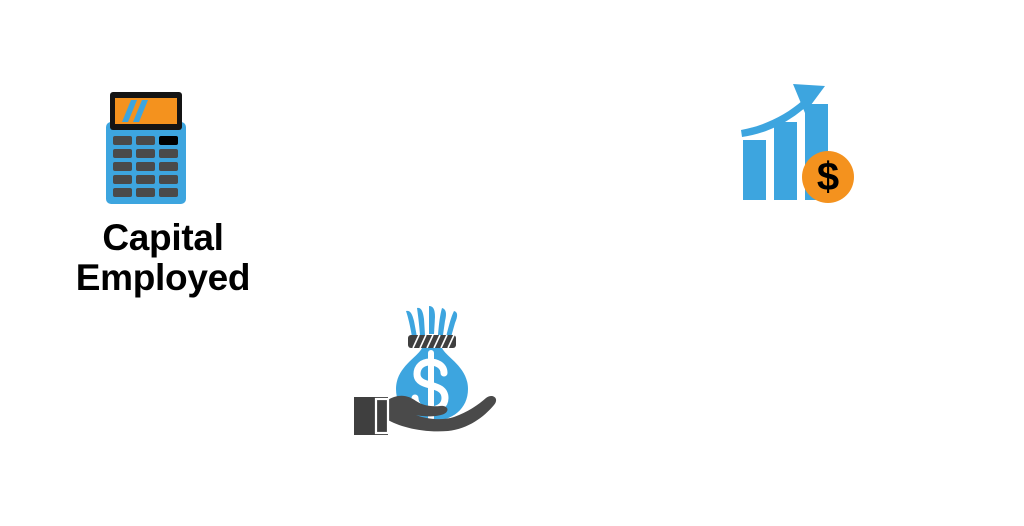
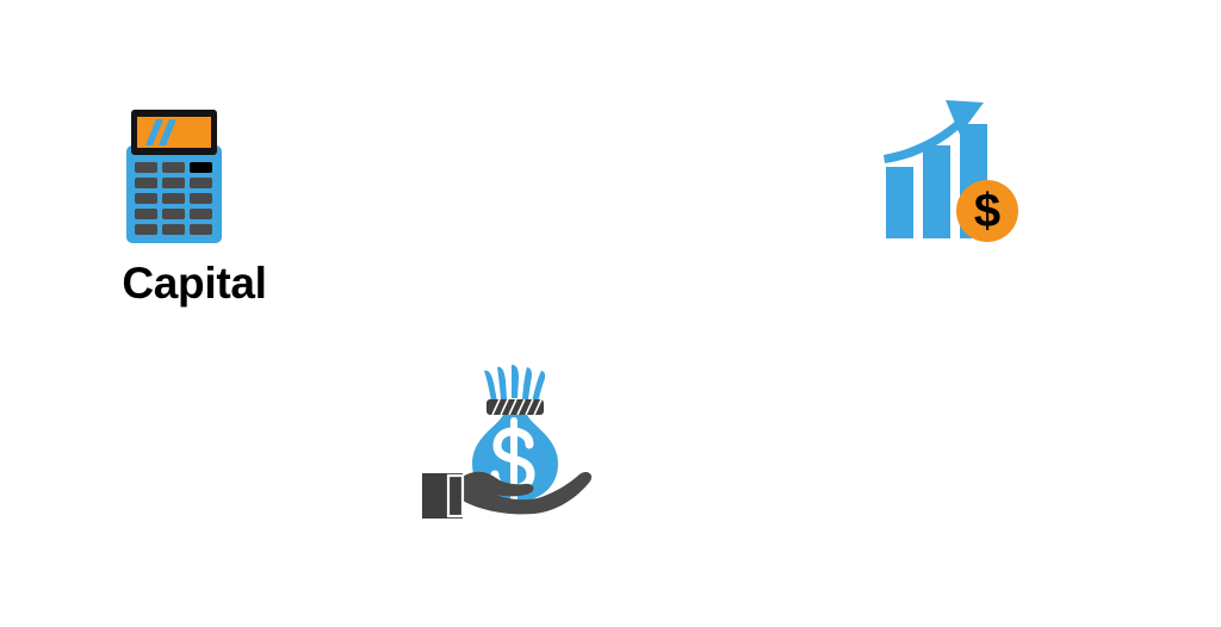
  $
  Capital
- Employed
